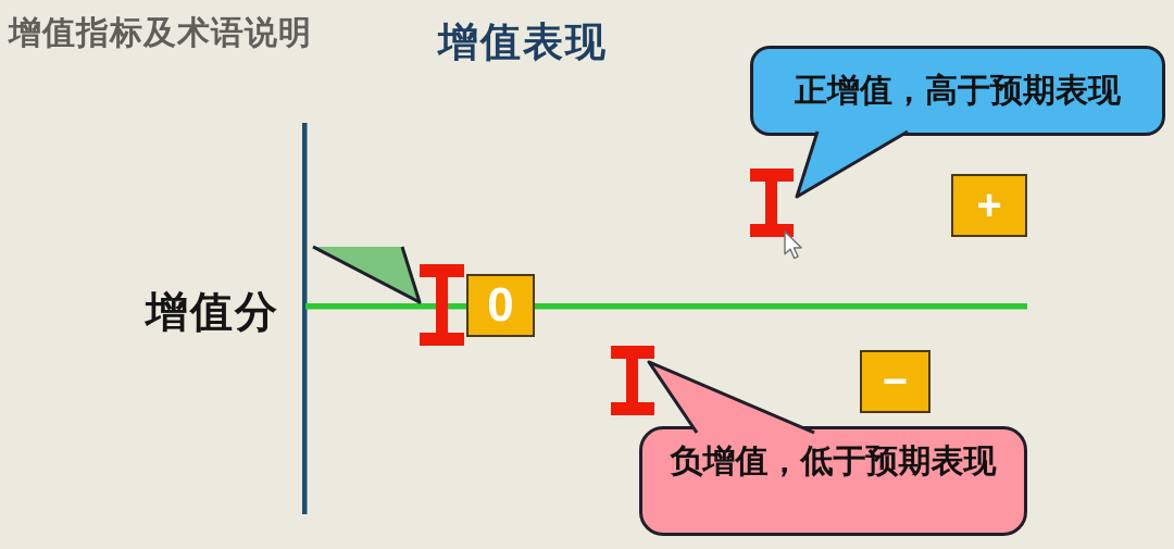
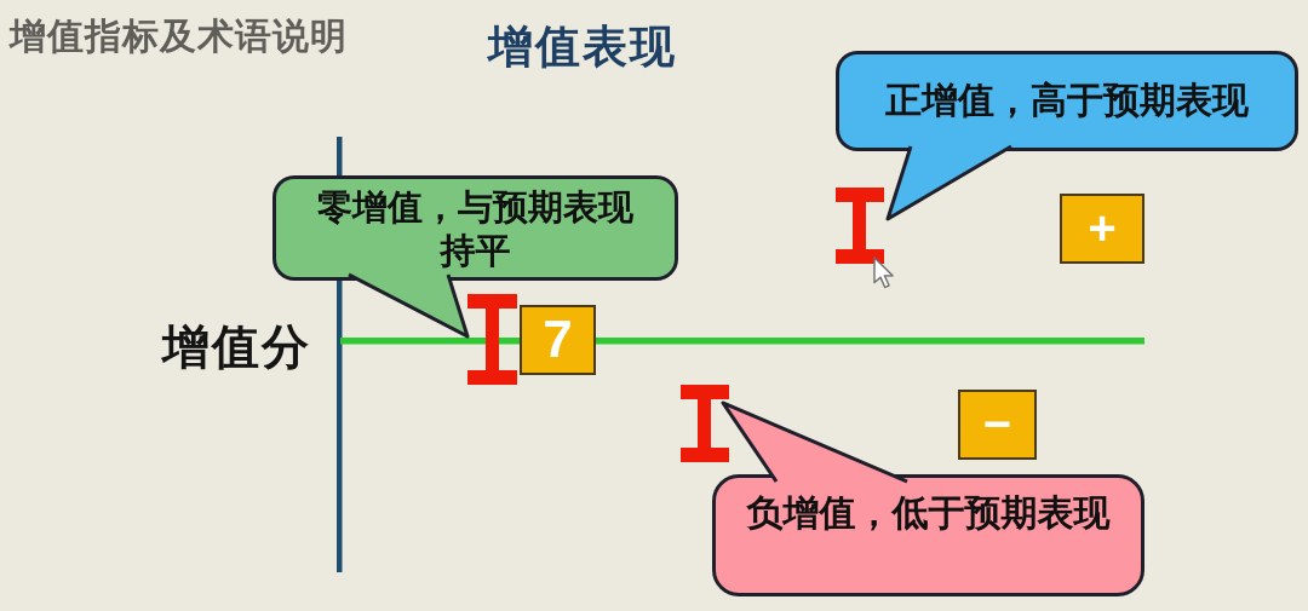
  增值指标及术语说明
  增值表现
  增值分
- 0
+ 7
  +
  −
+ 零增值，与预期表现
+ 持平
  正增值，高于预期表现
  负增值，低于预期表现
